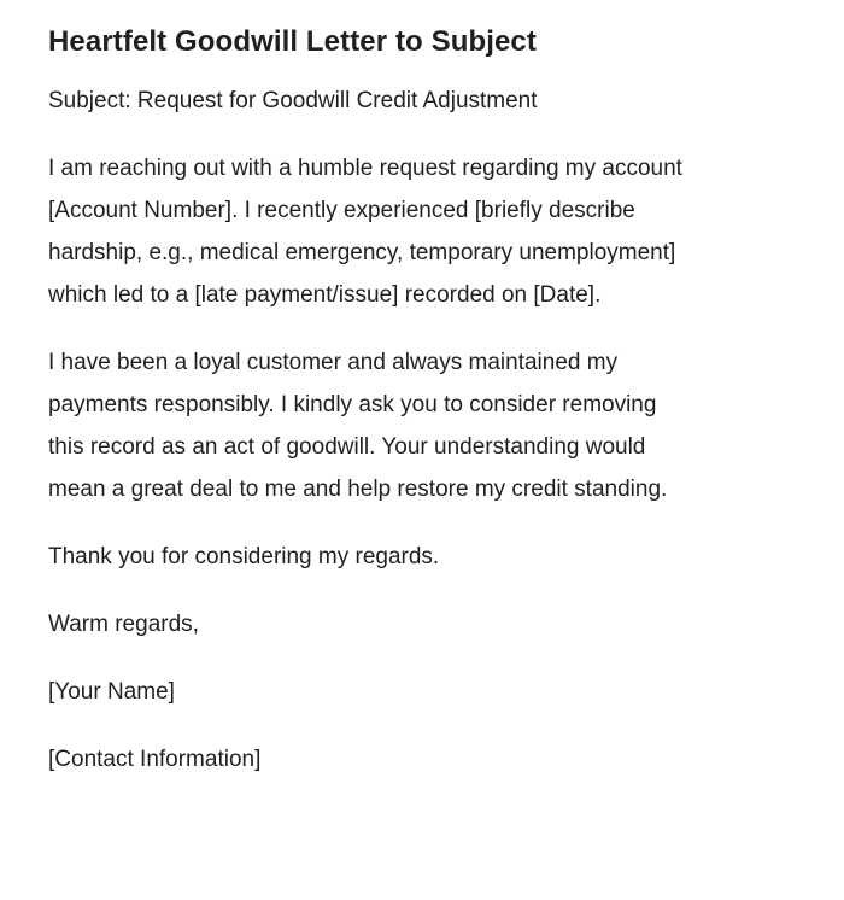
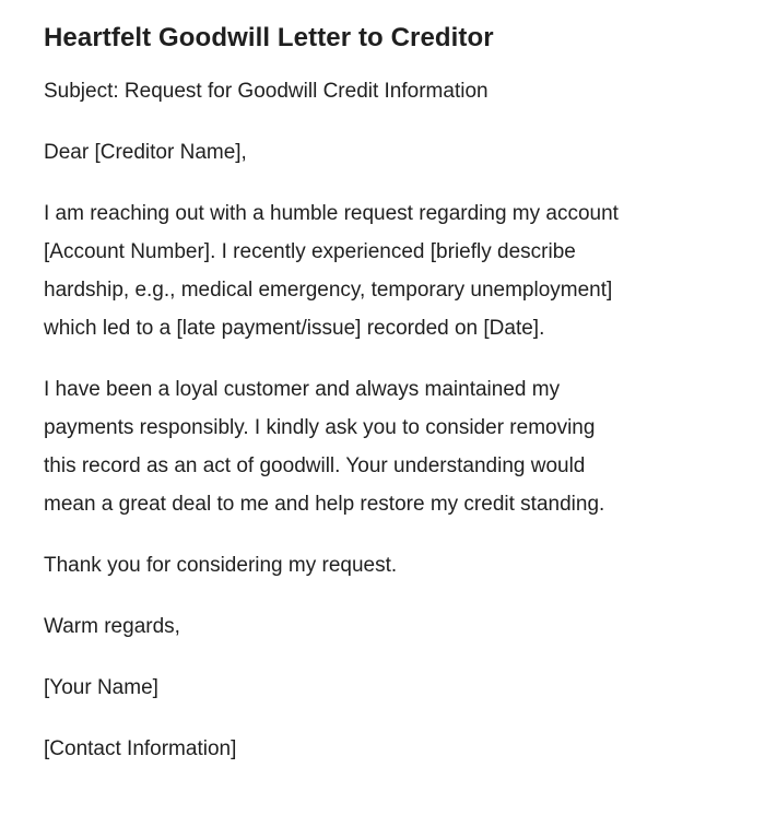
- Heartfelt Goodwill Letter to Subject
+ Heartfelt Goodwill Letter to Creditor
- Subject: Request for Goodwill Credit Adjustment
+ Subject: Request for Goodwill Credit Information
+ Dear [Creditor Name],
  I am reaching out with a humble request regarding my account
  [Account Number]. I recently experienced [briefly describe
  hardship, e.g., medical emergency, temporary unemployment]
  which led to a [late payment/issue] recorded on [Date].
  I have been a loyal customer and always maintained my
  payments responsibly. I kindly ask you to consider removing
  this record as an act of goodwill. Your understanding would
  mean a great deal to me and help restore my credit standing.
- Thank you for considering my regards.
+ Thank you for considering my request.
  Warm regards,
  [Your Name]
  [Contact Information]
